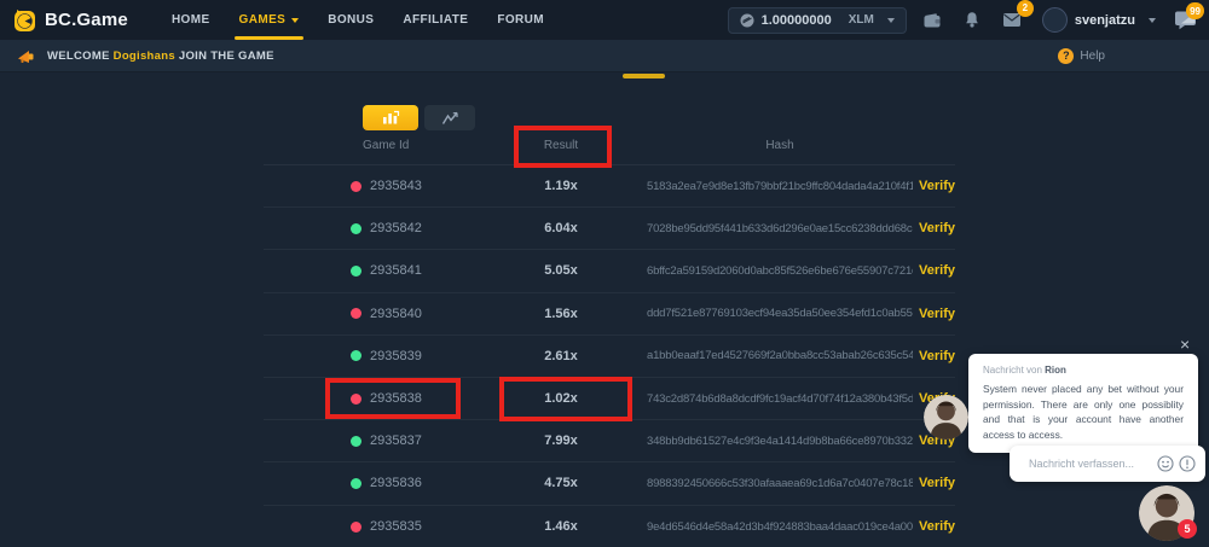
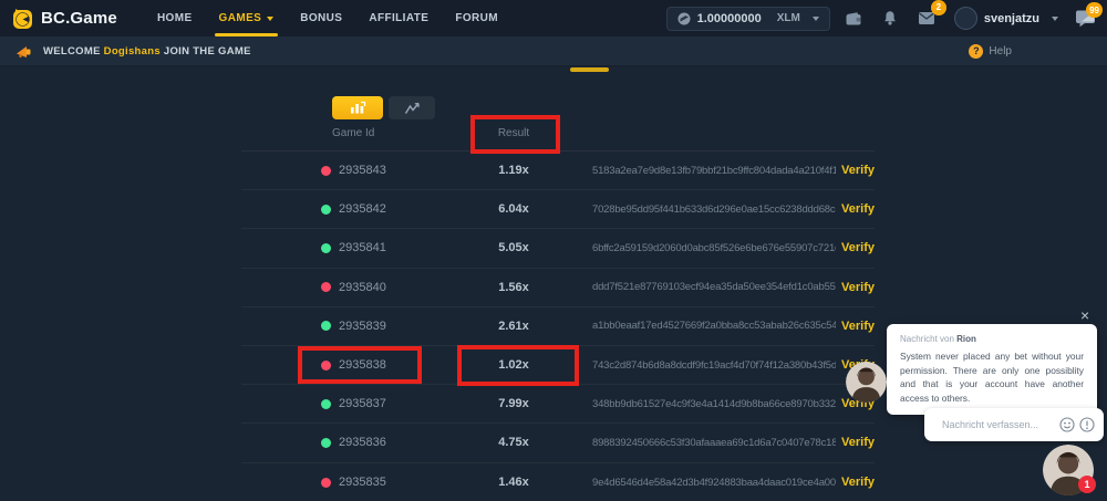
  BC.Game
  HOME
  GAMES
  BONUS
  AFFILIATE
  FORUM
  1.00000000
  XLM
  2
  svenjatzu
  99
  WELCOME Dogishans JOIN THE GAME
  ?
  Help
  Game Id
  Result
- Hash
  2935843
  1.19x
  5183a2ea7e9d8e13fb79bbf21bc9ffc804dada4a210f4f1
  Verify
  2935842
  6.04x
  7028be95dd95f441b633d6d296e0ae15cc6238ddd68c
  Verify
  2935841
  5.05x
  6bffc2a59159d2060d0abc85f526e6be676e55907c721
  Verify
  2935840
  1.56x
  ddd7f521e87769103ecf94ea35da50ee354efd1c0ab55
  Verify
  2935839
  2.61x
  a1bb0eaaf17ed4527669f2a0bba8cc53abab26c635c54
  Verify
  2935838
  1.02x
  743c2d874b6d8a8dcdf9fc19acf4d70f74f12a380b43f5d
  2935837
  7.99x
  348bb9db61527e4c9f3e4a1414d9b8ba66ce8970b332
  Verify
  2935836
  4.75x
  8988392450666c53f30afaaaea69c1d6a7c0407e78c18
  Verify
  2935835
  1.46x
  9e4d6546d4e58a42d3b4f924883baa4daac019ce4a00
  Verify
  ×
  Nachricht von Rion
- System never placed any bet without your permission. There are only one possiblity and that is your account have another access to access.
+ System never placed any bet without your permission. There are only one possiblity and that is your account have another access to others.
  Nachricht verfassen...
- 5
+ 1
